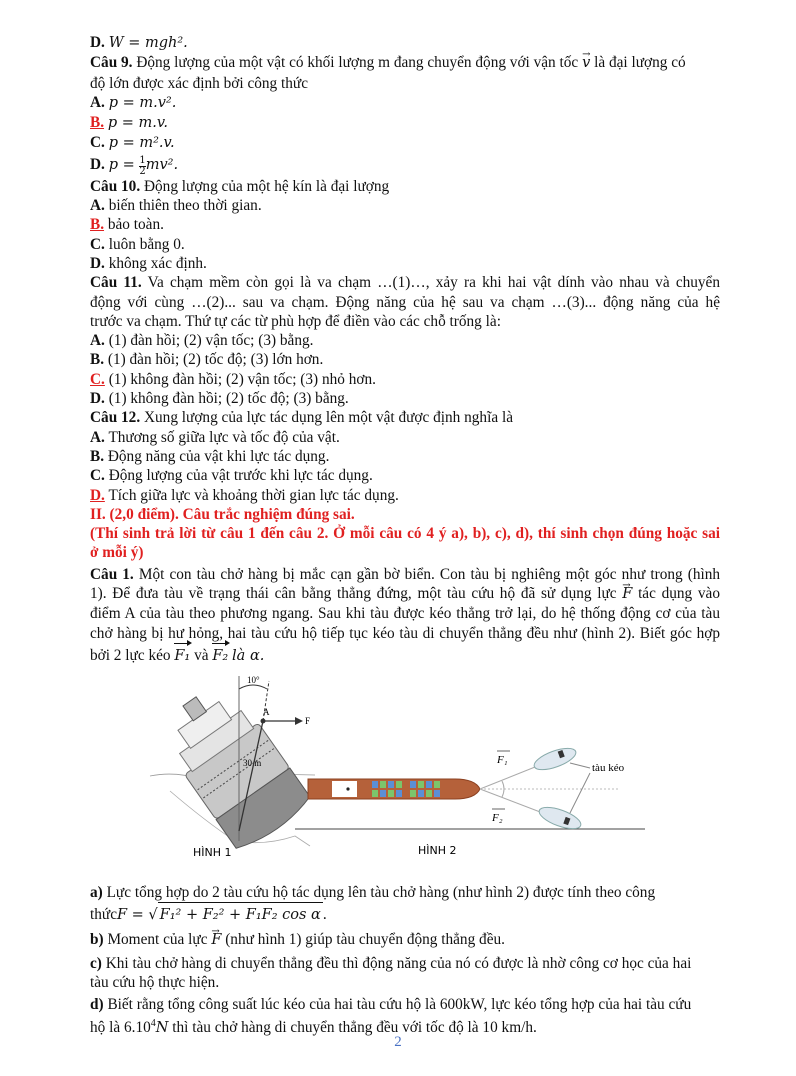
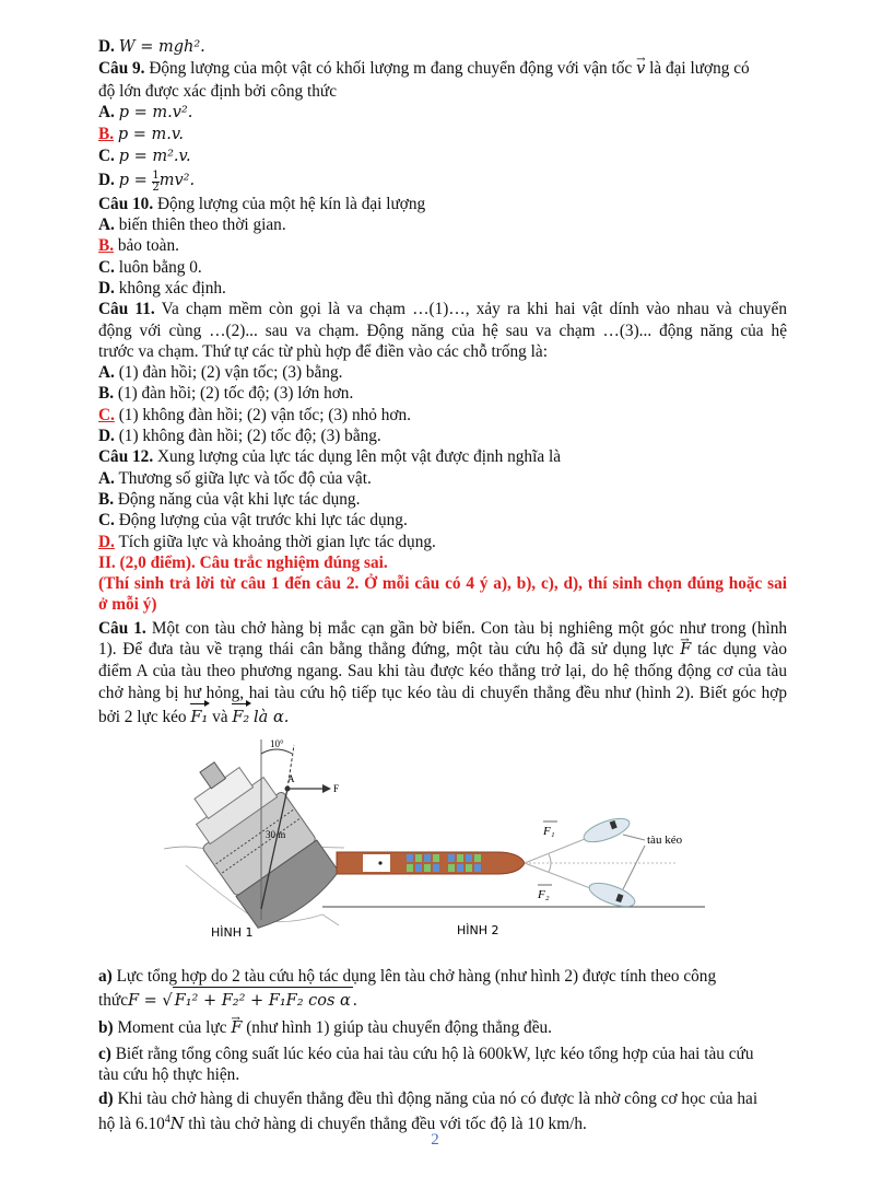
  D. W = mgh².
  Câu 9. Động lượng của một vật có khối lượng m đang chuyển động với vận tốc v là đại lượng có
  độ lớn được xác định bởi công thức
  A. p = m.v².
  B. p = m.v.
  C. p = m².v.
  D. p =
  1
  2
  mv².
  Câu 10. Động lượng của một hệ kín là đại lượng
  A. biến thiên theo thời gian.
  B. bảo toàn.
  C. luôn bằng 0.
  D. không xác định.
  Câu 11. Va chạm mềm còn gọi là va chạm …(1)…, xảy ra khi hai vật dính vào nhau và chuyển
  động với cùng …(2)... sau va chạm. Động năng của hệ sau va chạm …(3)... động năng của hệ
  trước va chạm. Thứ tự các từ phù hợp để điền vào các chỗ trống là:
  A. (1) đàn hồi; (2) vận tốc; (3) bằng.
  B. (1) đàn hồi; (2) tốc độ; (3) lớn hơn.
  C. (1) không đàn hồi; (2) vận tốc; (3) nhỏ hơn.
  D. (1) không đàn hồi; (2) tốc độ; (3) bằng.
  Câu 12. Xung lượng của lực tác dụng lên một vật được định nghĩa là
  A. Thương số giữa lực và tốc độ của vật.
  B. Động năng của vật khi lực tác dụng.
  C. Động lượng của vật trước khi lực tác dụng.
  D. Tích giữa lực và khoảng thời gian lực tác dụng.
  II. (2,0 điểm). Câu trắc nghiệm đúng sai.
  (Thí sinh trả lời từ câu 1 đến câu 2. Ở mỗi câu có 4 ý a), b), c), d), thí sinh chọn đúng hoặc sai
  ở mỗi ý)
  Câu 1. Một con tàu chở hàng bị mắc cạn gần bờ biển. Con tàu bị nghiêng một góc như trong (hình
  1). Để đưa tàu về trạng thái cân bằng thẳng đứng, một tàu cứu hộ đã sử dụng lực F tác dụng vào
  điểm A của tàu theo phương ngang. Sau khi tàu được kéo thẳng trở lại, do hệ thống động cơ của tàu
  chở hàng bị hư hỏng, hai tàu cứu hộ tiếp tục kéo tàu di chuyển thẳng đều như (hình 2). Biết góc hợp
  bởi 2 lực kéo F₁ và F₂ là α.
  10°
  A
  F
  30 m
  HÌNH 1
  F₁
  F₂
  tàu kéo
  HÌNH 2
  a) Lực tổng hợp do 2 tàu cứu hộ tác dụng lên tàu chở hàng (như hình 2) được tính theo công
  thứcF = √ F₁² + F₂² + F₁F₂ cos α .
  b) Moment của lực F (như hình 1) giúp tàu chuyển động thẳng đều.
- c) Khi tàu chở hàng di chuyển thẳng đều thì động năng của nó có được là nhờ công cơ học của hai
+ c) Biết rằng tổng công suất lúc kéo của hai tàu cứu hộ là 600kW, lực kéo tổng hợp của hai tàu cứu
  tàu cứu hộ thực hiện.
- d) Biết rằng tổng công suất lúc kéo của hai tàu cứu hộ là 600kW, lực kéo tổng hợp của hai tàu cứu
+ d) Khi tàu chở hàng di chuyển thẳng đều thì động năng của nó có được là nhờ công cơ học của hai
  hộ là 6.104N thì tàu chở hàng di chuyển thẳng đều với tốc độ là 10 km/h.
  2
